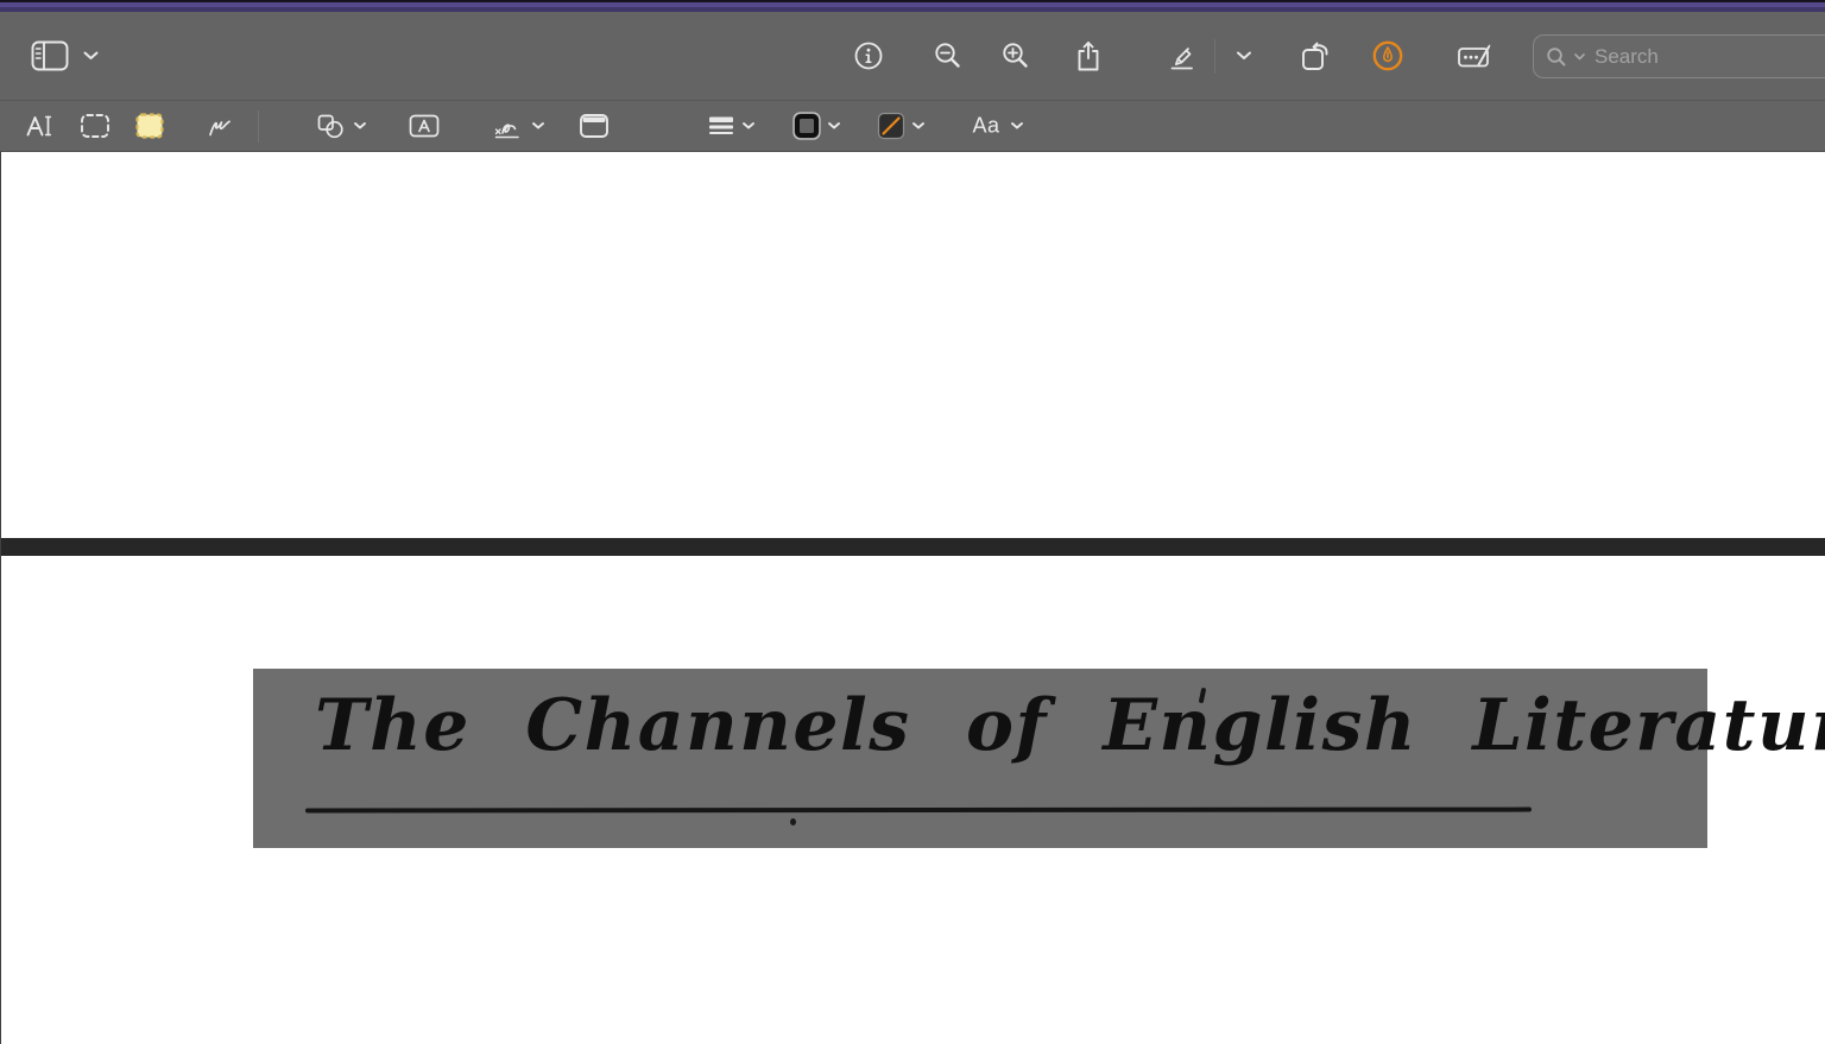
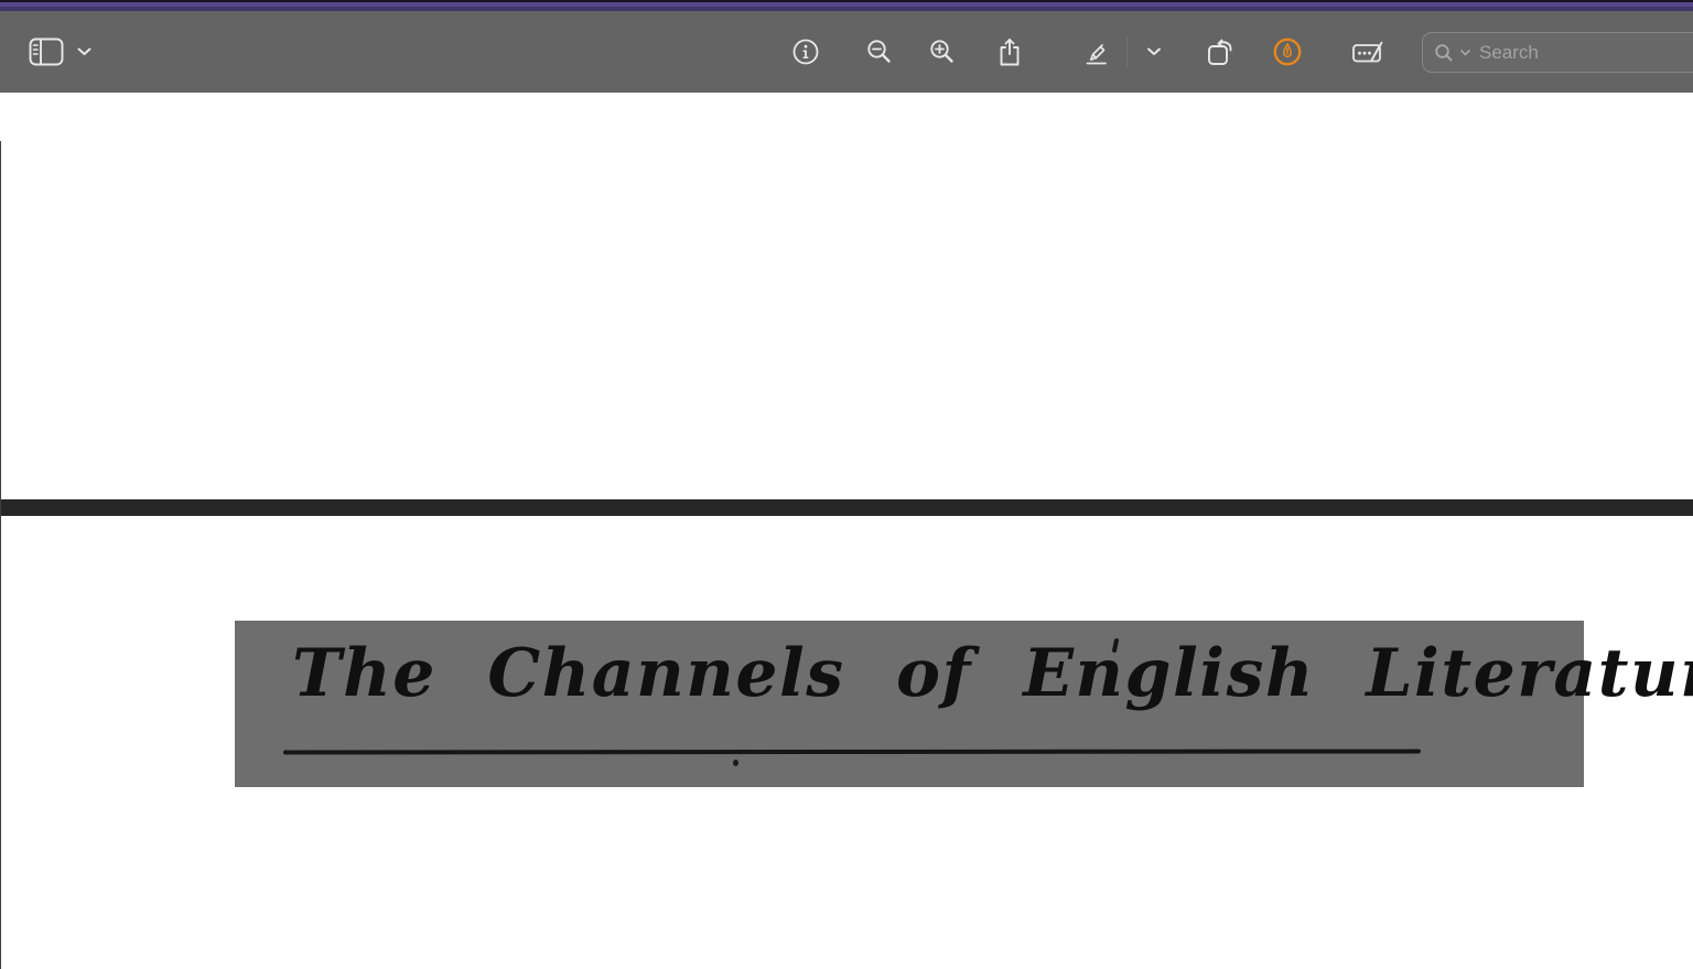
  Search
- Aa
  The Channels of English Literatu
